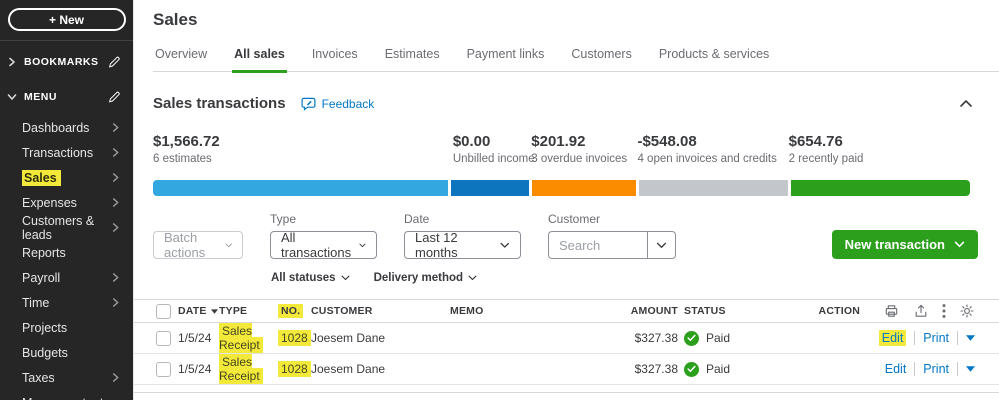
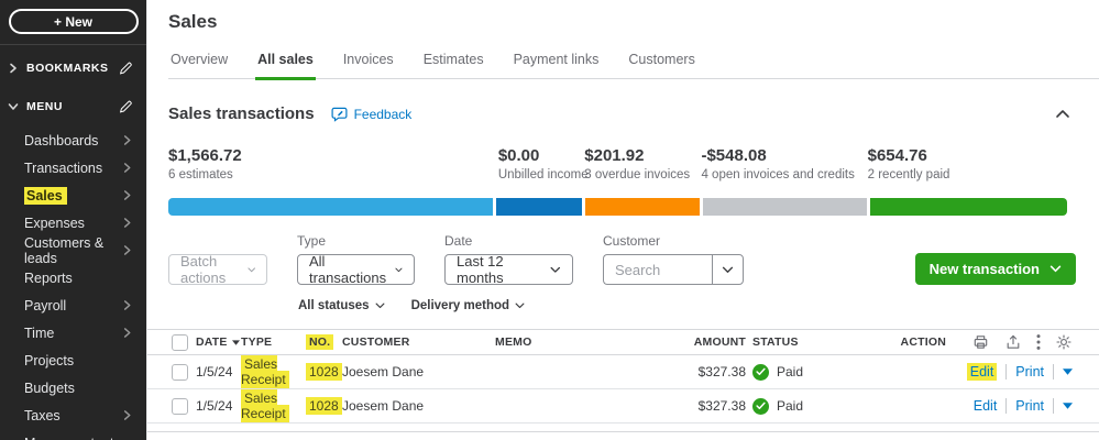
  + New
  BOOKMARKS
  MENU
  Dashboards
  Transactions
  Sales
  Expenses
  Customers & leads
  Reports
  Payroll
  Time
  Projects
  Budgets
  Taxes
  Sales
  Overview
  All sales
  Invoices
  Estimates
  Payment links
  Customers
- Products & services
  Sales transactions
  Feedback
  $1,566.72
  6 estimates
  $0.00
  Unbilled income
  $201.92
  3 overdue invoices
  -$548.08
  4 open invoices and credits
  $654.76
  2 recently paid
  Batch actions
  Type
  All transactions
  Date
  Last 12 months
  Customer
  Search
  New transaction
  All statuses
  Delivery method
  DATE
  TYPE
  NO.
  CUSTOMER
  MEMO
  AMOUNT
  STATUS
  ACTION
  1/5/24
  Sales Receipt
  1028
  Joesem Dane
  $327.38
  Paid
  Edit
  Print
  1/5/24
  Sales Receipt
  1028
  Joesem Dane
  $327.38
  Paid
  Edit
  Print
